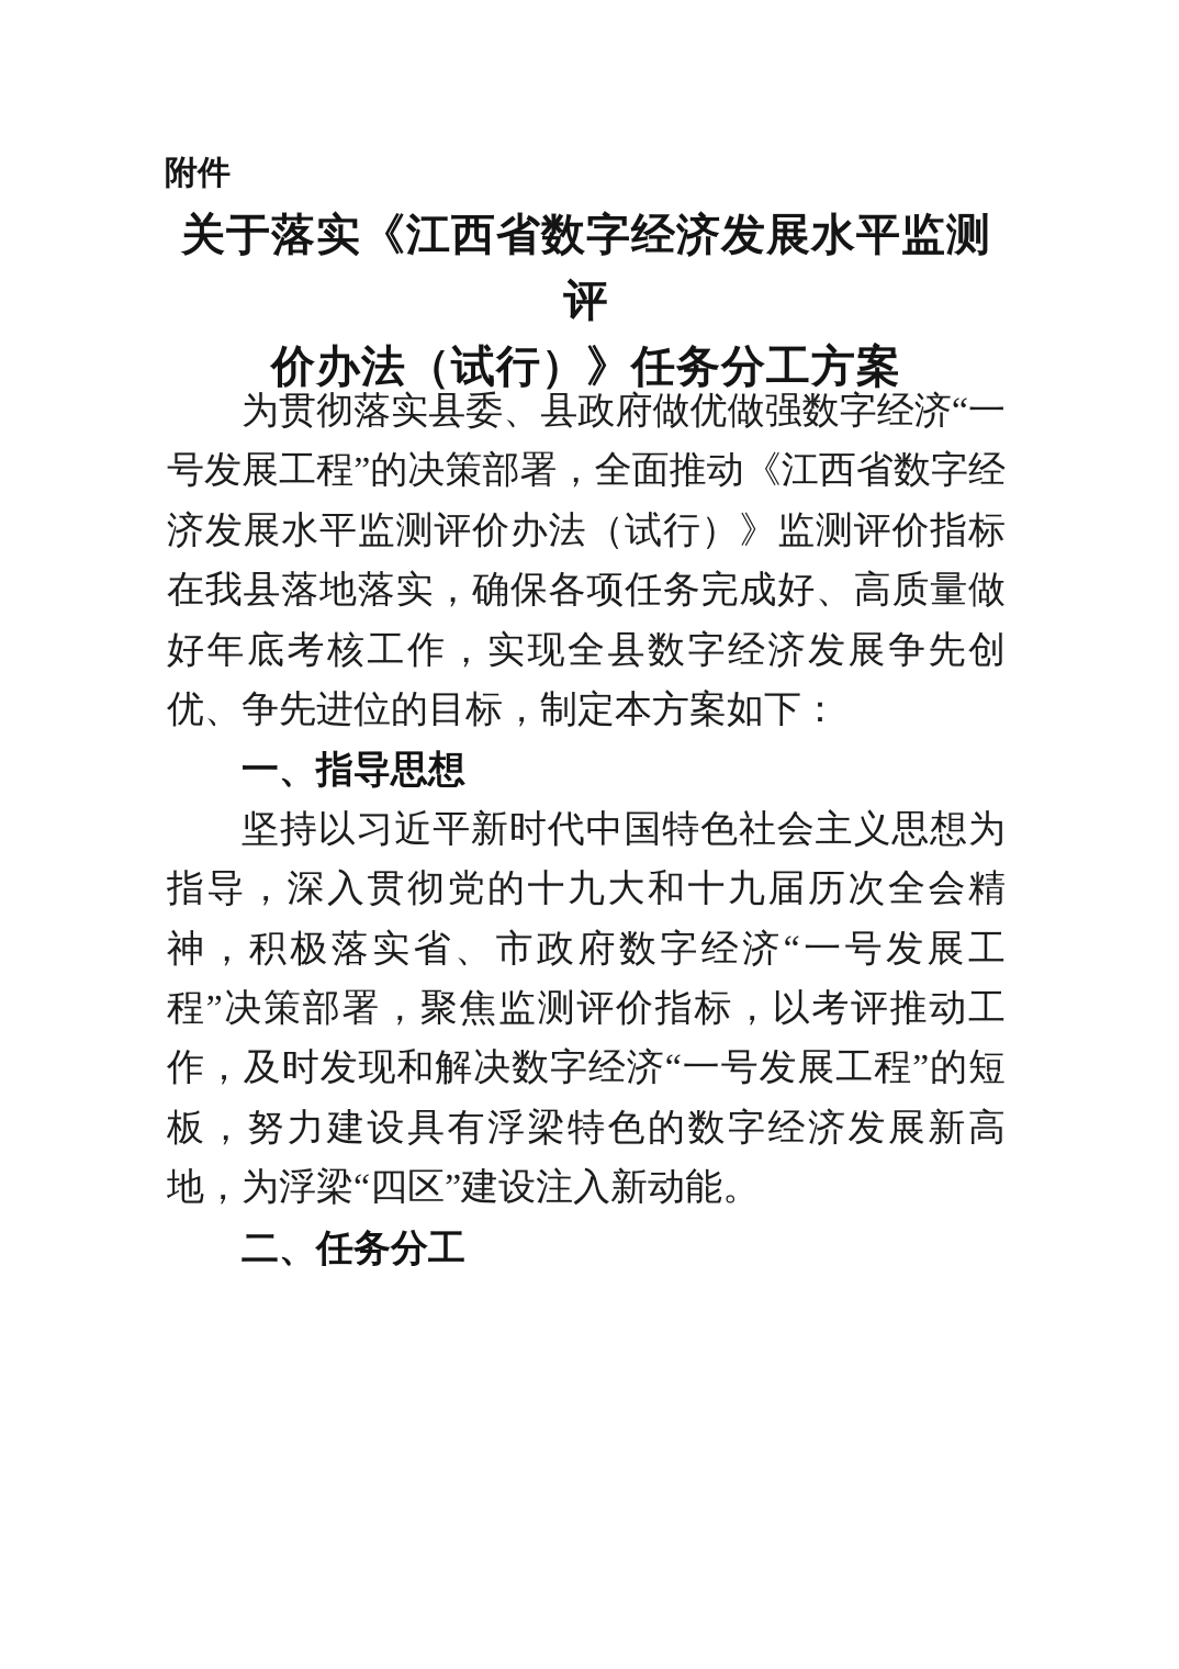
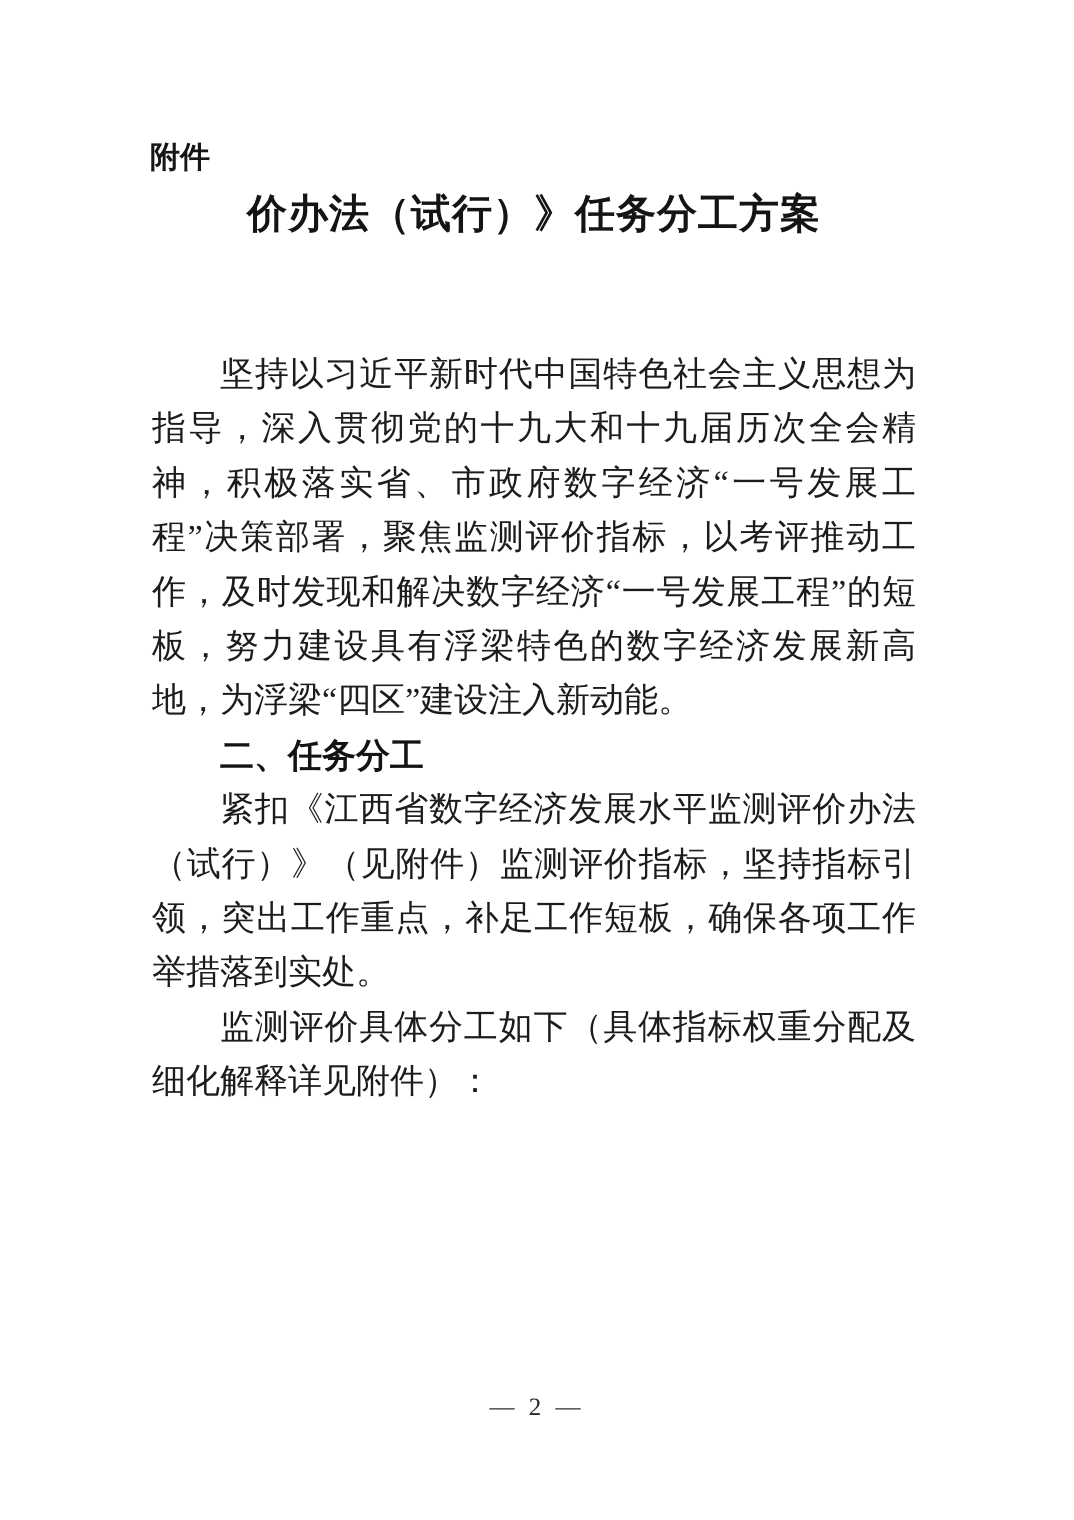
  附件
- 关于落实《江西省数字经济发展水平监测评
  价办法（试行）》任务分工方案
- 为贯彻落实县委、县政府做优做强数字经济“一号发展工程”的决策部署，全面推动《江西省数字经济发展水平监测评价办法（试行）》监测评价指标在我县落地落实，确保各项任务完成好、高质量做好年底考核工作，实现全县数字经济发展争先创优、争先进位的目标，制定本方案如下：
- 一、指导思想
  坚持以习近平新时代中国特色社会主义思想为指导，深入贯彻党的十九大和十九届历次全会精神，积极落实省、市政府数字经济“一号发展工程”决策部署，聚焦监测评价指标，以考评推动工作，及时发现和解决数字经济“一号发展工程”的短板，努力建设具有浮梁特色的数字经济发展新高地，为浮梁“四区”建设注入新动能。
  二、任务分工
+ 紧扣《江西省数字经济发展水平监测评价办法（试行）》（见附件）监测评价指标，坚持指标引领，突出工作重点，补足工作短板，确保各项工作举措落到实处。
+ 监测评价具体分工如下（具体指标权重分配及细化解释详见附件）：
+ — 2 —
